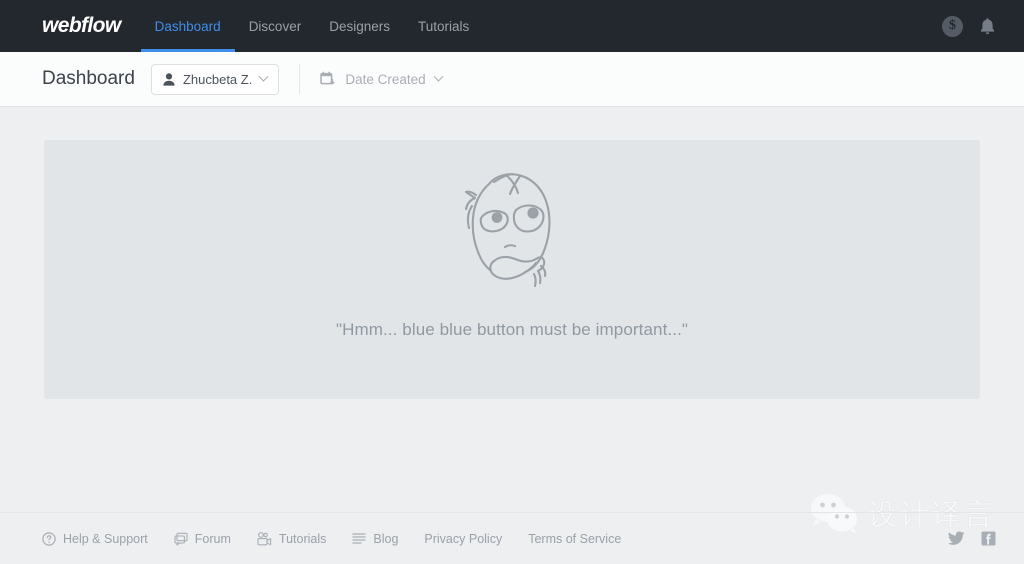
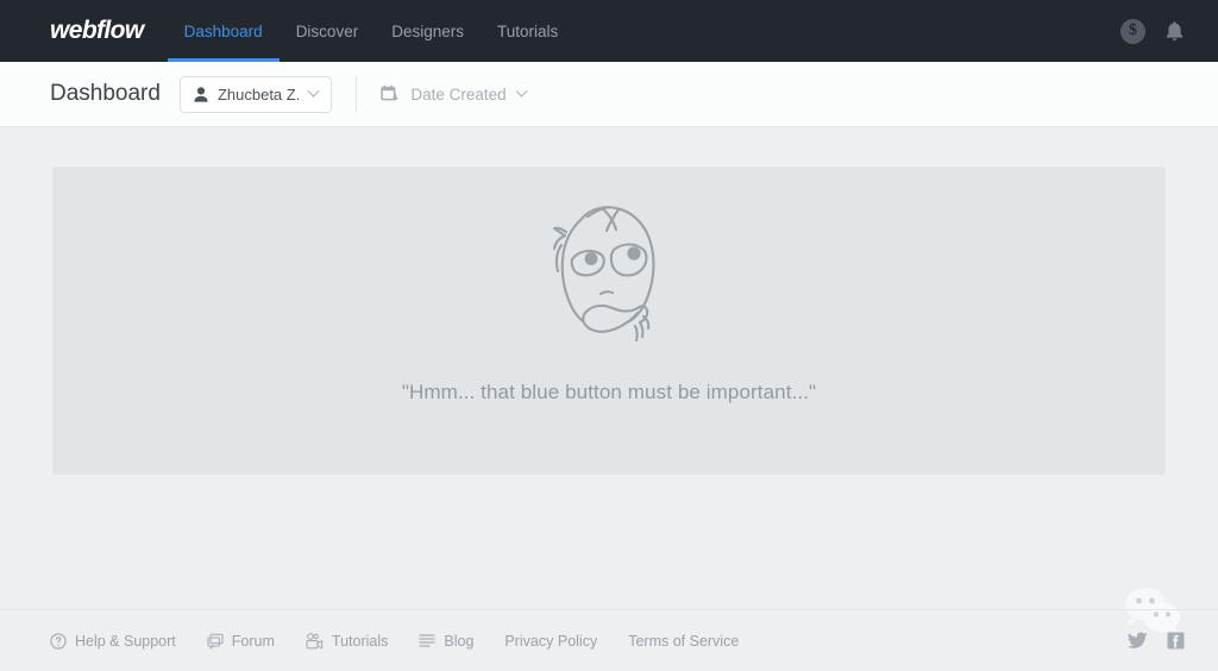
  webflow
  Dashboard
  Discover
  Designers
  Tutorials
  $
  Dashboard
  Zhucbeta Z.
  Date Created
- "Hmm... blue blue button must be important..."
+ "Hmm... that blue button must be important..."
- 设计译言
  Help & Support
  Forum
  Tutorials
  Blog
  Privacy Policy
  Terms of Service
